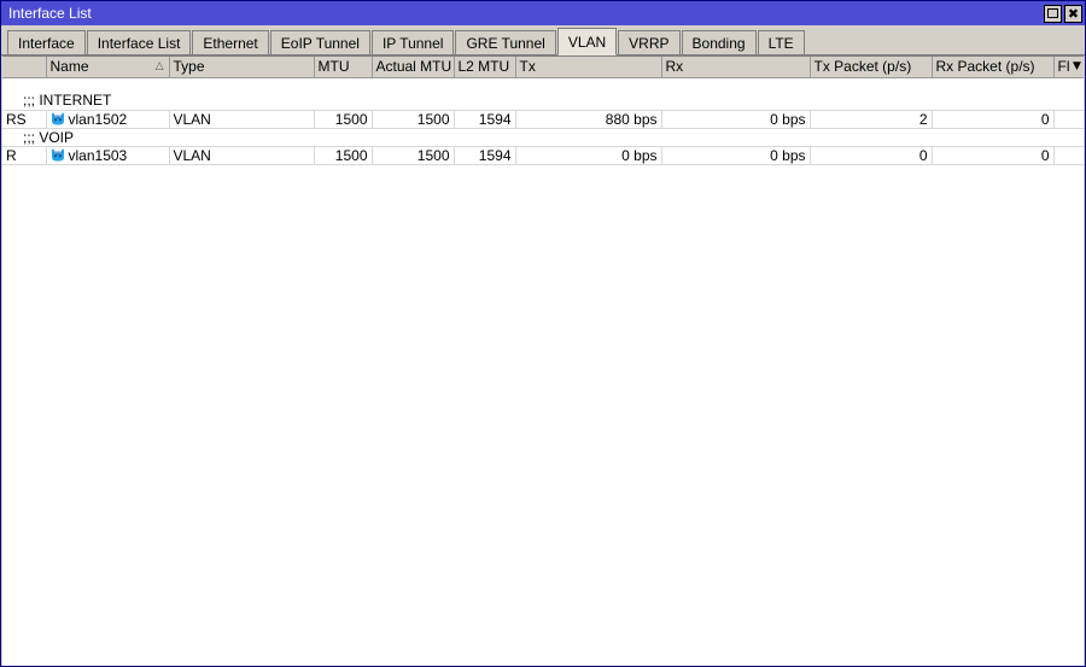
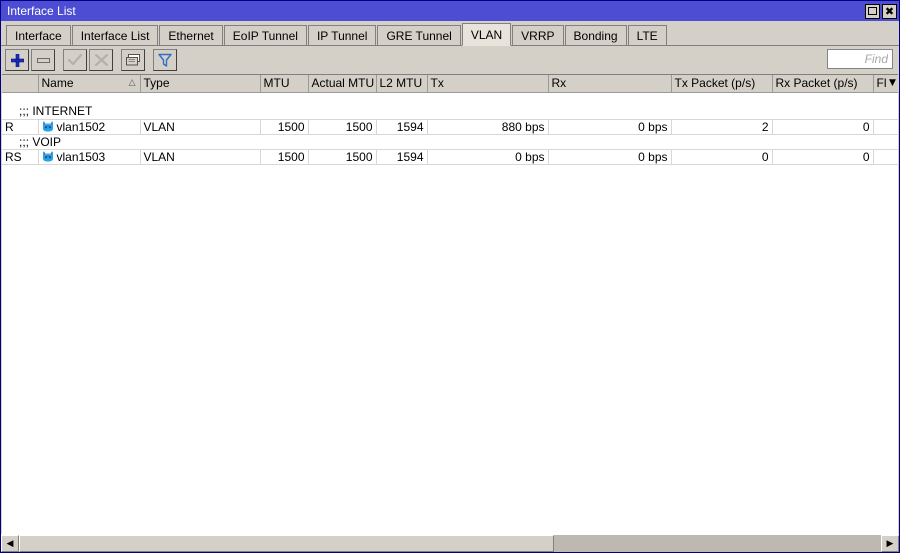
  Interface List
  ✖
  Interface
  Interface List
  Ethernet
  EoIP Tunnel
  IP Tunnel
  GRE Tunnel
  VLAN
  VRRP
  Bonding
  LTE
+ Find
  	Name △	Type	MTU	Actual MTU	L2 MTU	Tx	Rx	Tx Packet (p/s)	Rx Packet (p/s)	Fl ▼
  ;;; INTERNET
- RS	vlan1502	VLAN	1500	1500	1594	880 bps	0 bps	2	0
+ R	vlan1502	VLAN	1500	1500	1594	880 bps	0 bps	2	0
  ;;; VOIP
- R	vlan1503	VLAN	1500	1500	1594	0 bps	0 bps	0	0
+ RS	vlan1503	VLAN	1500	1500	1594	0 bps	0 bps	0	0
+ ◀
+ ▶
